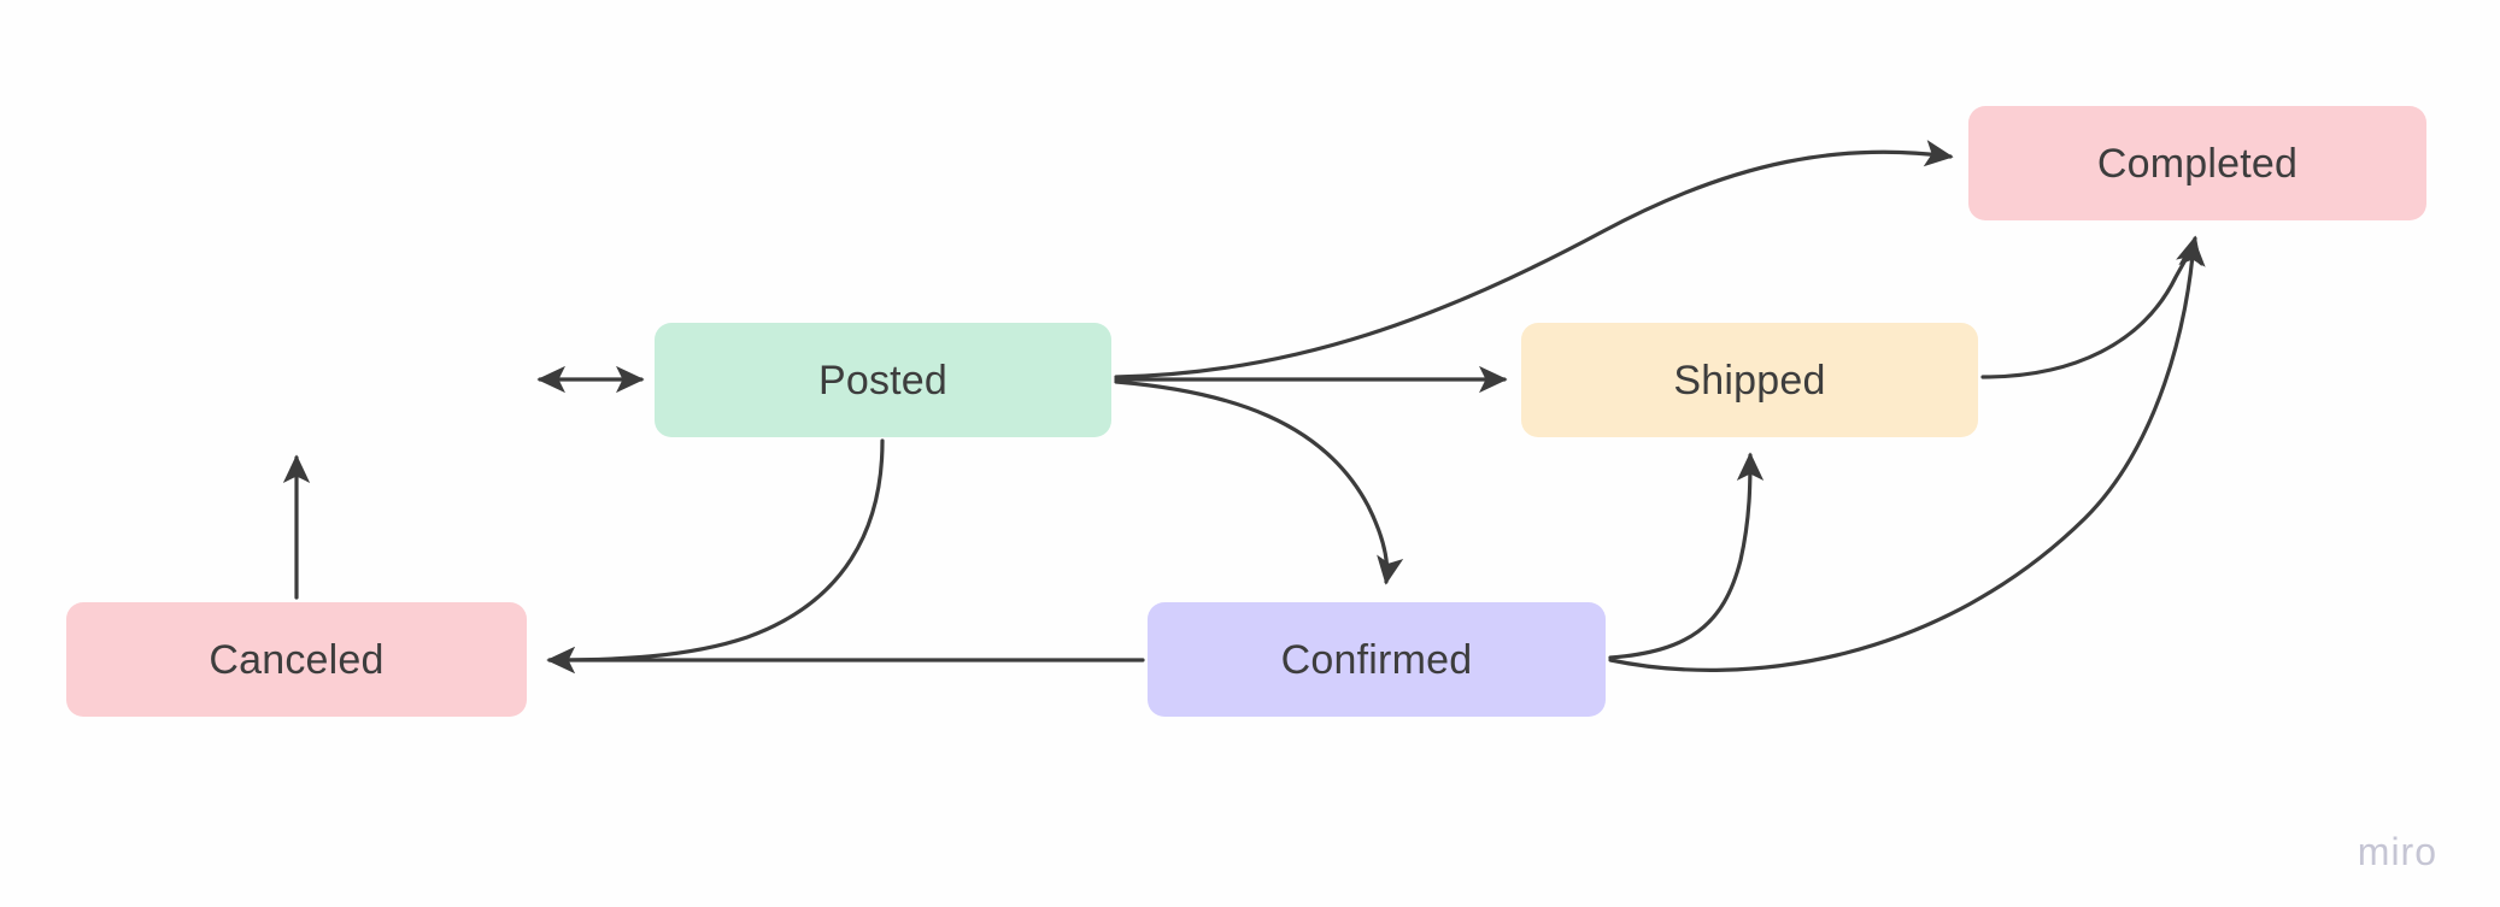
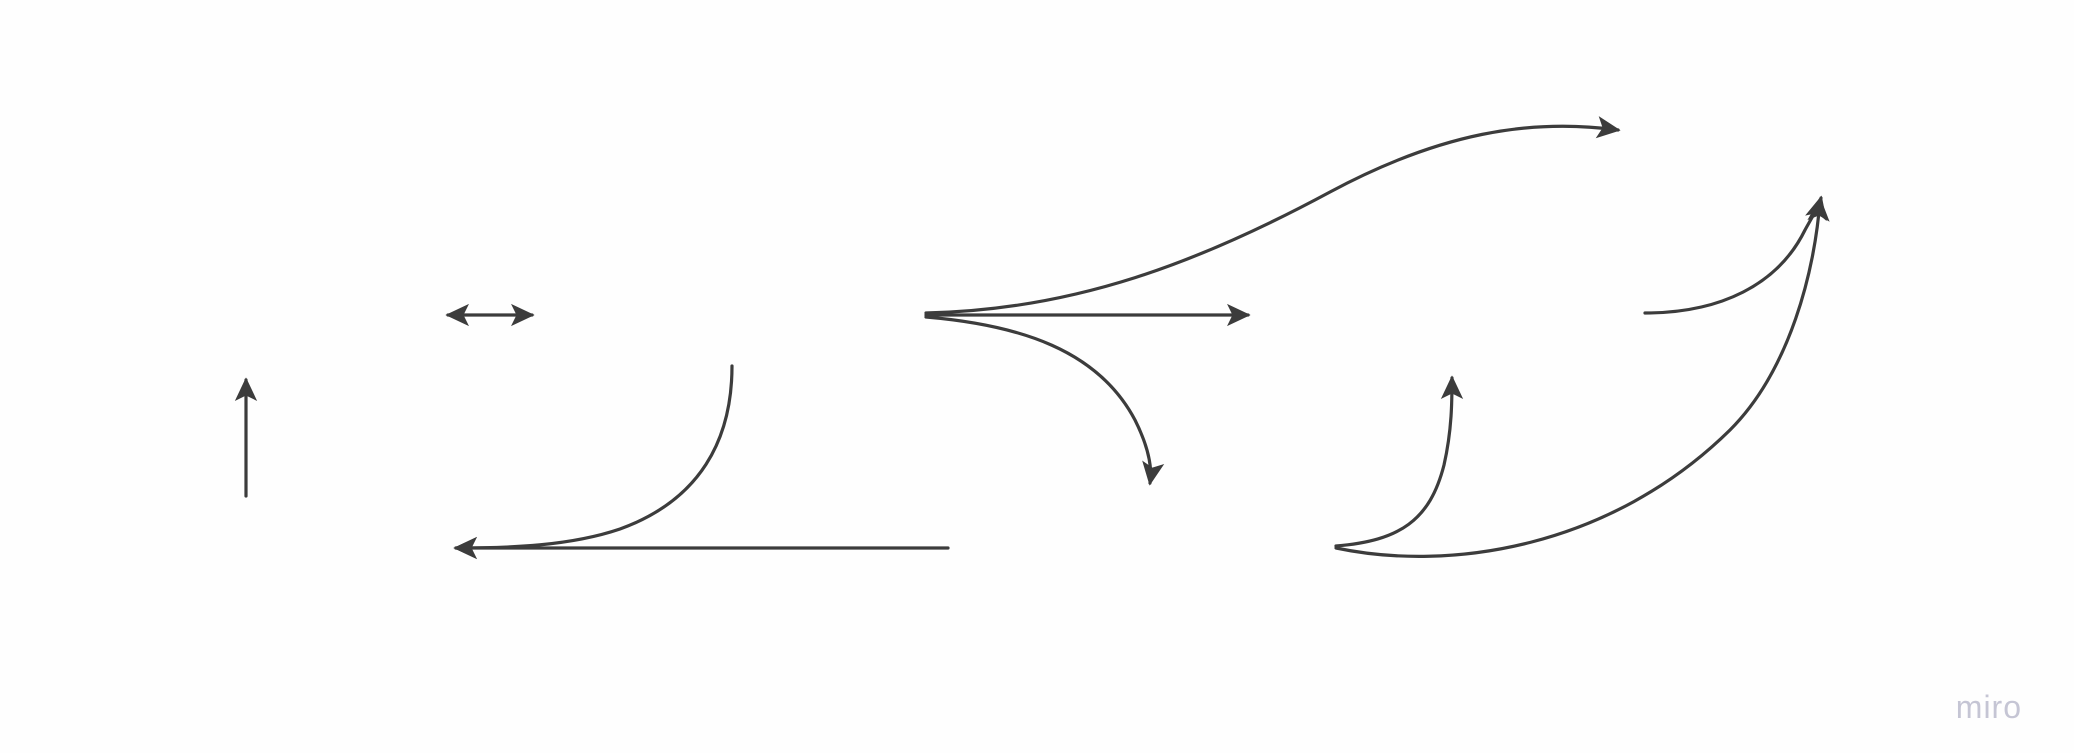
- Posted
- Completed
- Shipped
- Confirmed
- Canceled
  miro
